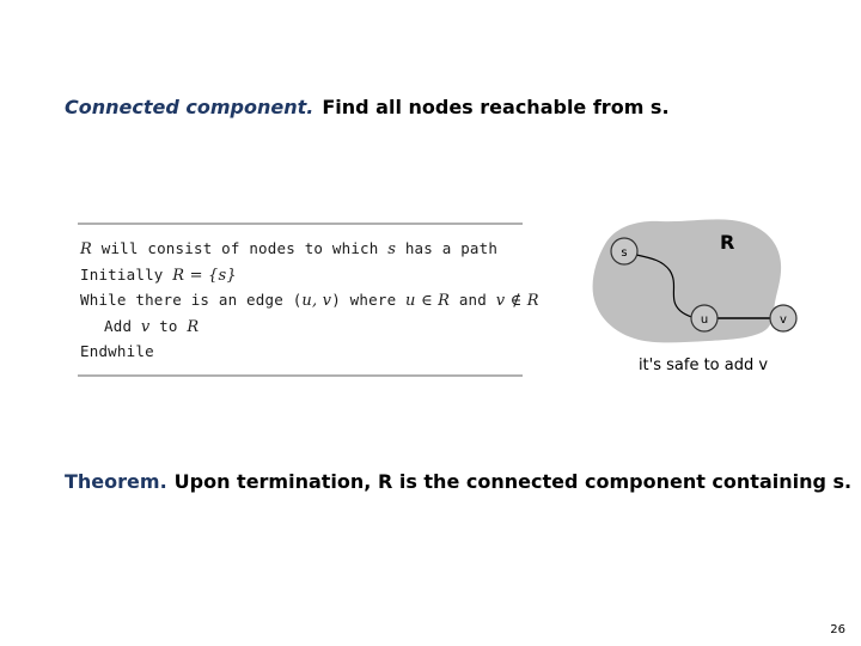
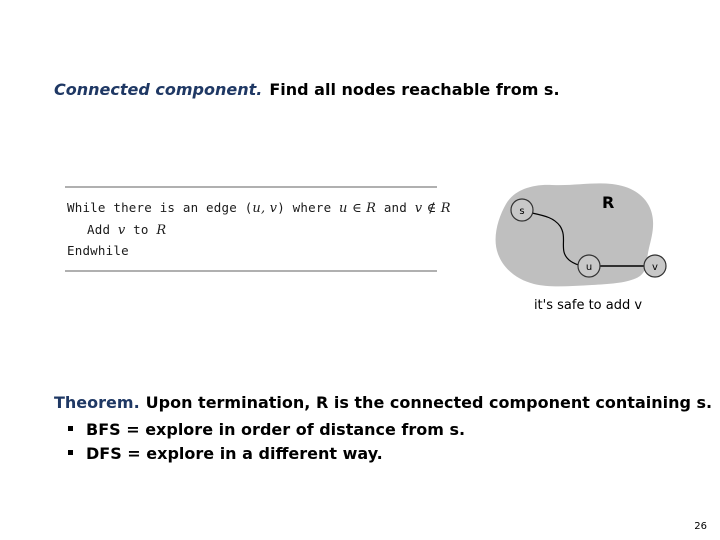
  Connected component. Find all nodes reachable from s.
- R will consist of nodes to which s has a path
- Initially R = {s}
  While there is an edge (u, v) where u ∈ R and v ∉ R
  Add v to R
  Endwhile
  R
  s
  u
  v
  it's safe to add v
  Theorem. Upon termination, R is the connected component containing s.
+ BFS = explore in order of distance from s.
+ DFS = explore in a different way.
  26
